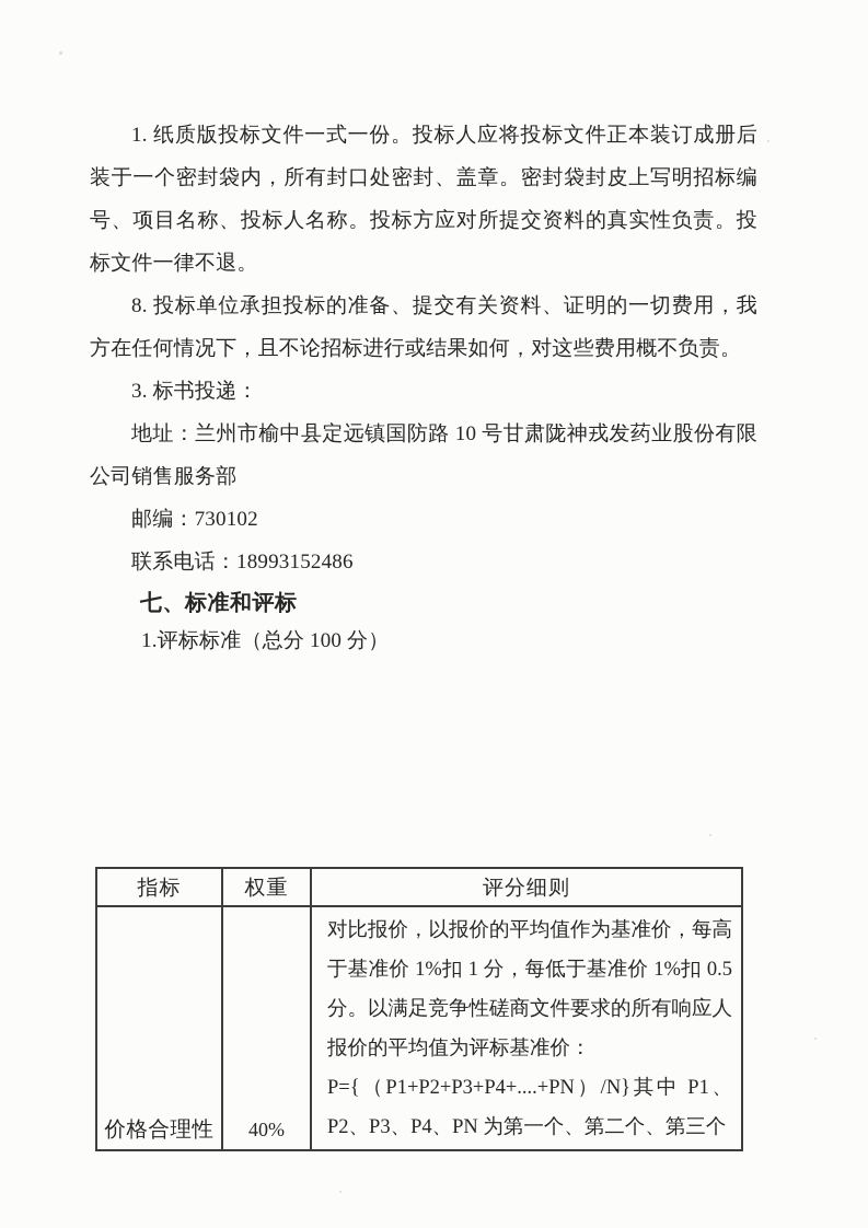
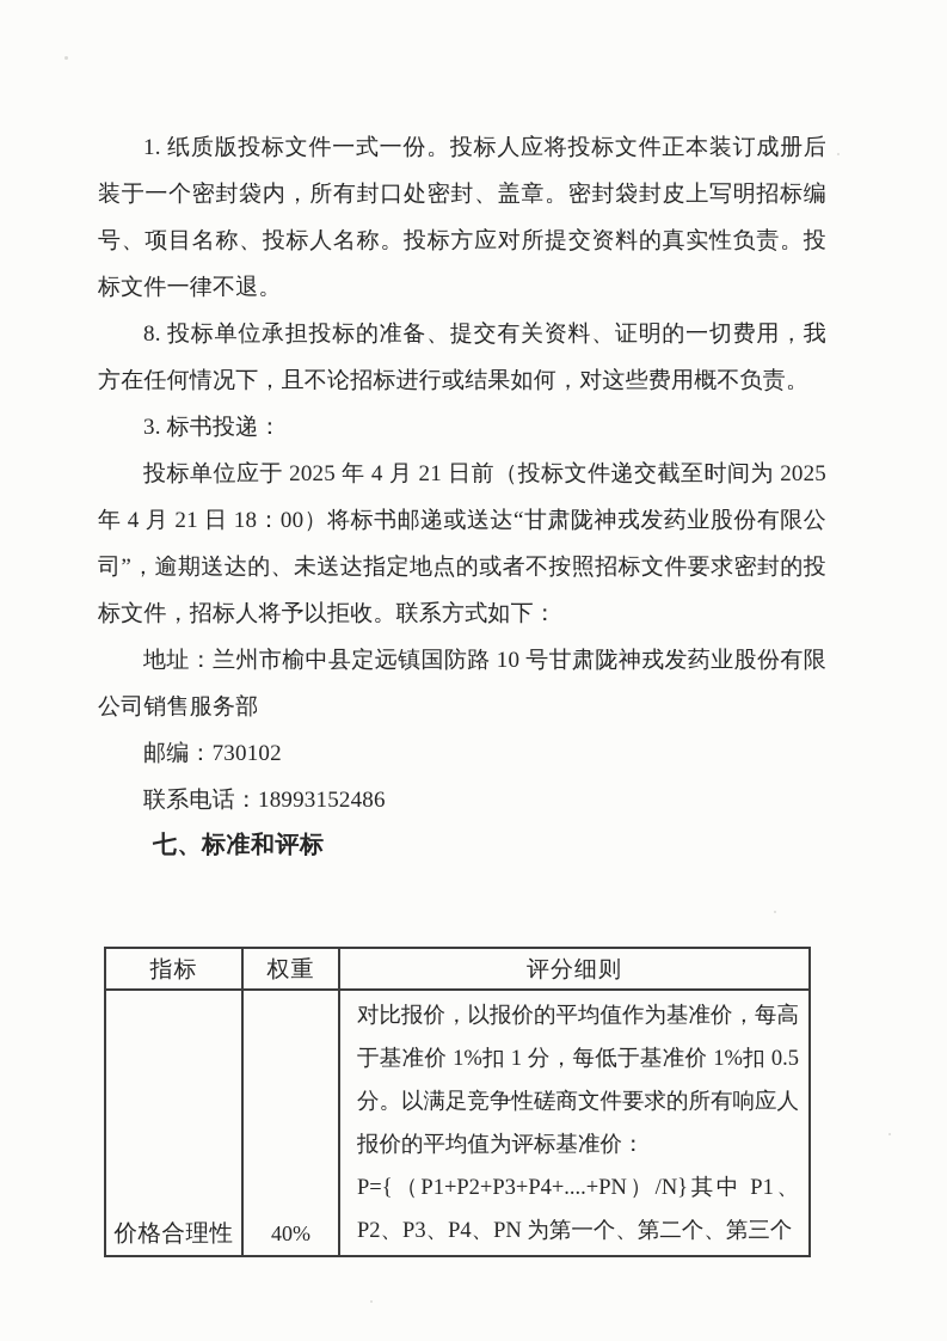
  1. 纸质版投标文件一式一份。投标人应将投标文件正本装订成册后装于一个密封袋内，所有封口处密封、盖章。密封袋封皮上写明招标编号、项目名称、投标人名称。投标方应对所提交资料的真实性负责。投标文件一律不退。
  8. 投标单位承担投标的准备、提交有关资料、证明的一切费用，我方在任何情况下，且不论招标进行或结果如何，对这些费用概不负责。
  3. 标书投递：
+ 投标单位应于 2025 年 4 月 21 日前（投标文件递交截至时间为 2025 年 4 月 21 日 18：00）将标书邮递或送达“甘肃陇神戎发药业股份有限公司”，逾期送达的、未送达指定地点的或者不按照招标文件要求密封的投标文件，招标人将予以拒收。联系方式如下：
  地址：兰州市榆中县定远镇国防路 10 号甘肃陇神戎发药业股份有限公司销售服务部
  邮编：730102
  联系电话：18993152486
  七、标准和评标
- 1.评标标准（总分 100 分）
  指标	权重	评分细则
  价格合理性	40%	对比报价，以报价的平均值作为基准价，每高于基准价 1%扣 1 分，每低于基准价 1%扣 0.5 分。以满足竞争性磋商文件要求的所有响应人报价的平均值为评标基准价： P={（P1+P2+P3+P4+....+PN）/N}其中 P1、P2、P3、P4、PN 为第一个、第二个、第三个
